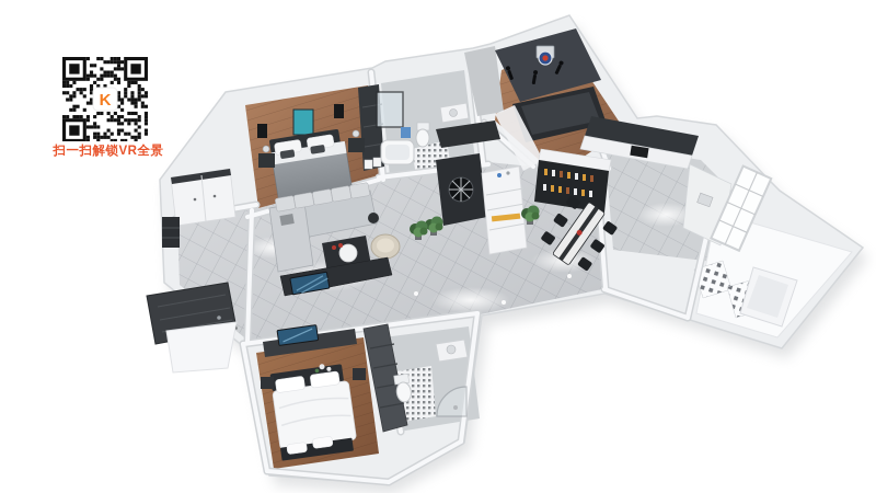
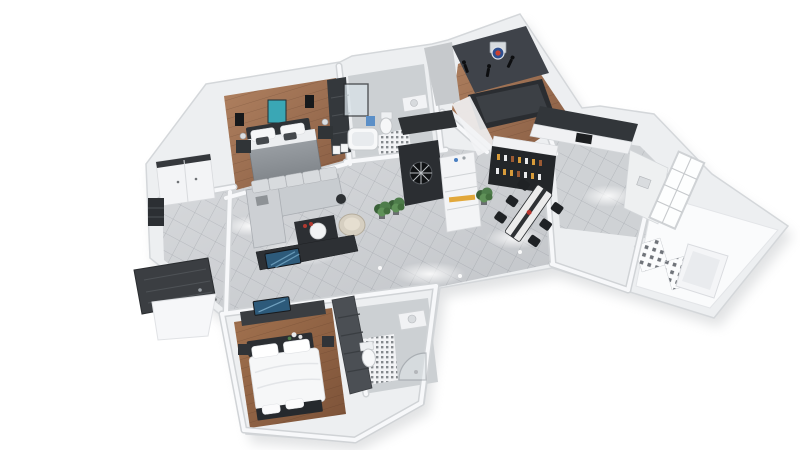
- K
- 扫一扫解锁VR全景
